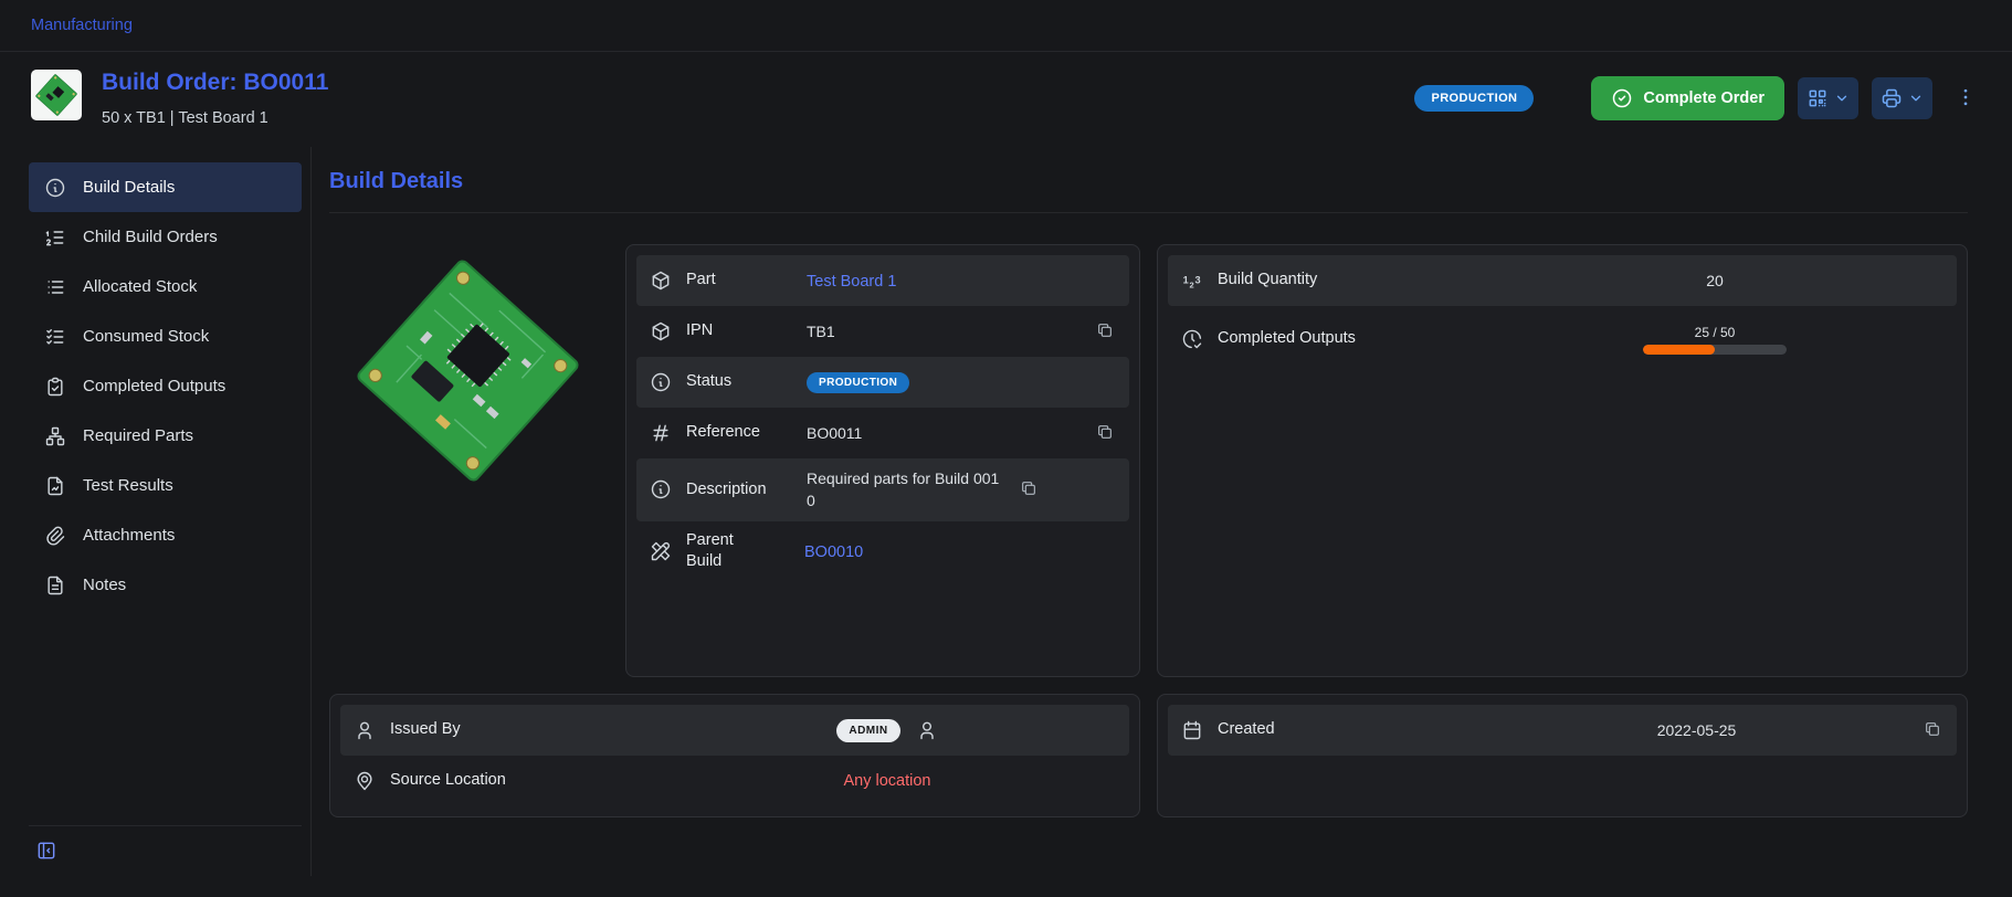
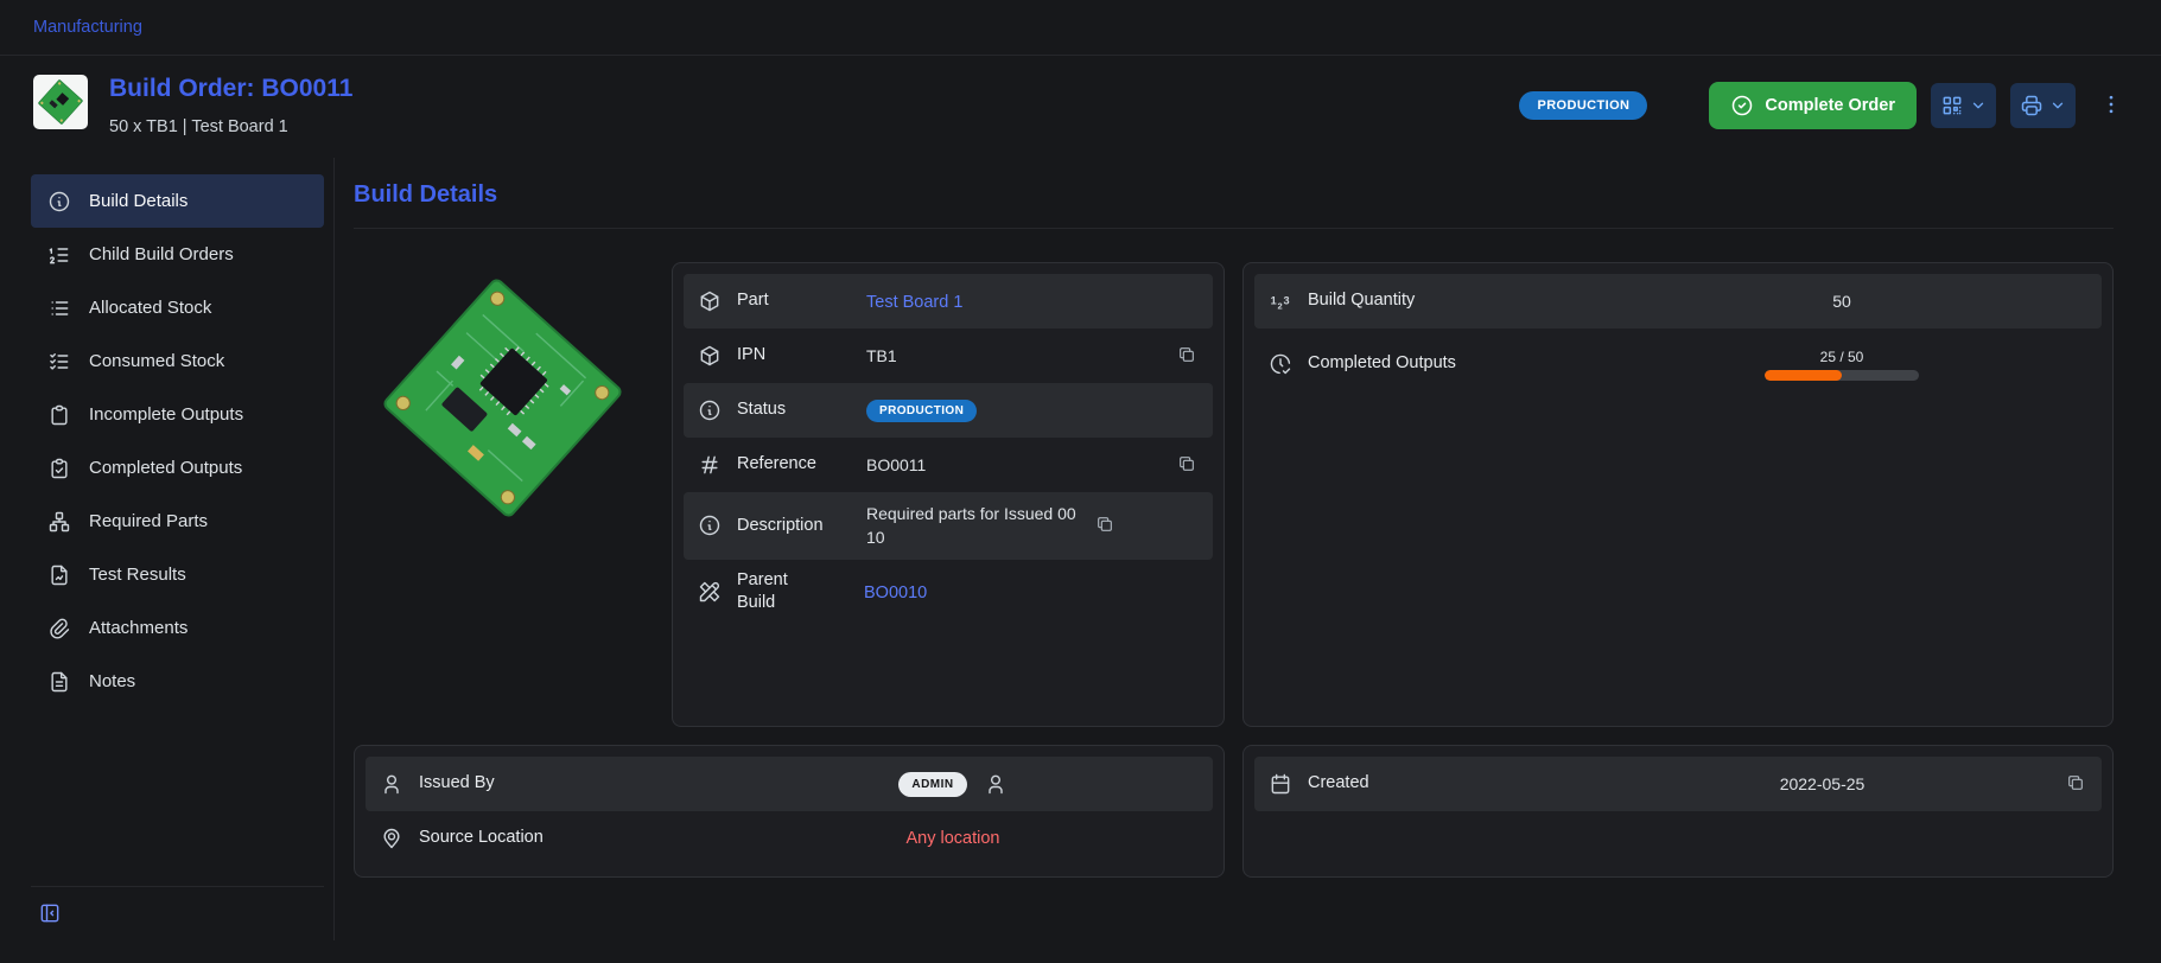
  Manufacturing
  Build Order: BO0011
  50 x TB1 | Test Board 1
  PRODUCTION
  Complete Order
  Build Details
  Child Build Orders
  Allocated Stock
  Consumed Stock
+ Incomplete Outputs
  Completed Outputs
  Required Parts
  Test Results
  Attachments
  Notes
  Build Details
  Part
  Test Board 1
  IPN
  TB1
  Status
  PRODUCTION
  Reference
  BO0011
  Description
- Required parts for Build 0010
+ Required parts for Issued 0010
  Parent Build
  BO0010
  1
  2
  3
  Build Quantity
- 20
+ 50
  Completed Outputs
  25 / 50
  Issued By
  ADMIN
  Source Location
  Any location
  Created
  2022-05-25
